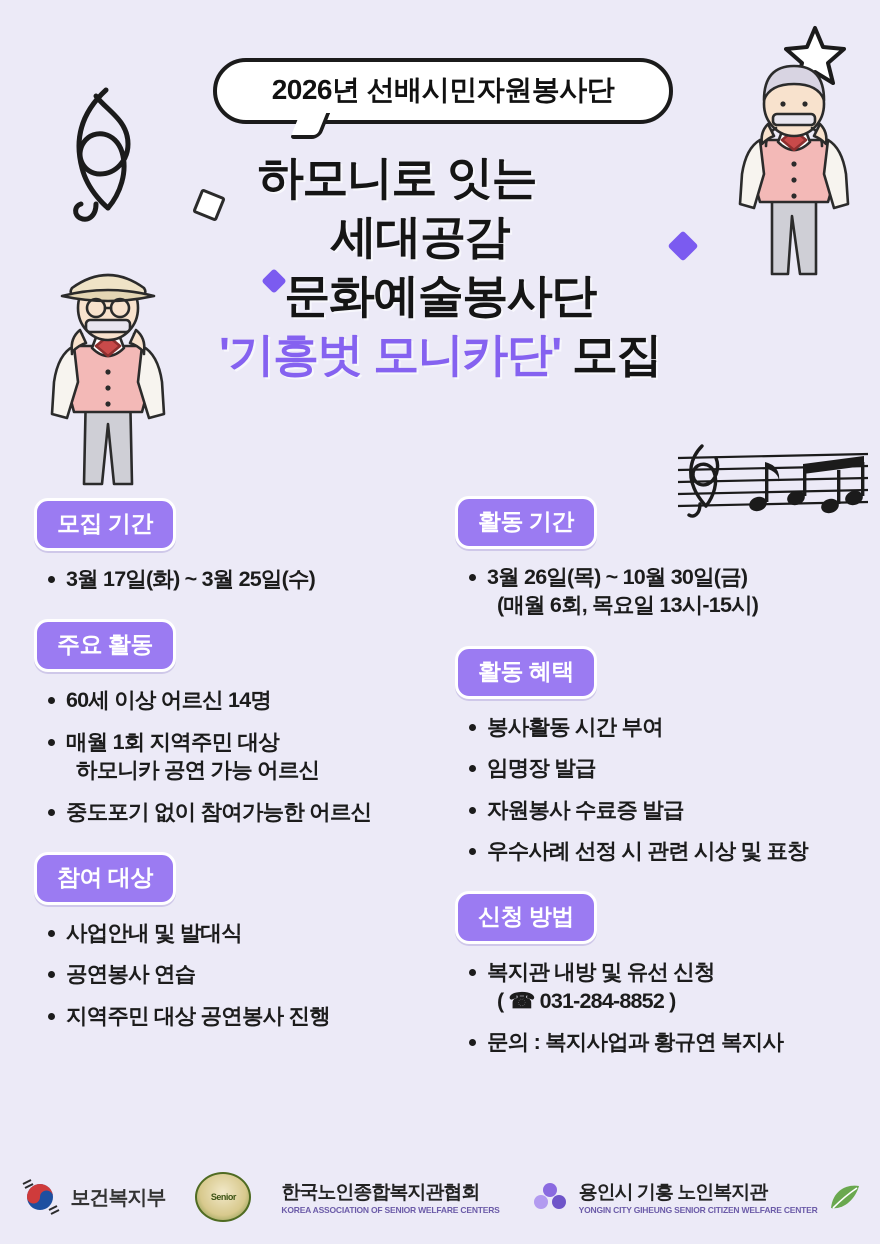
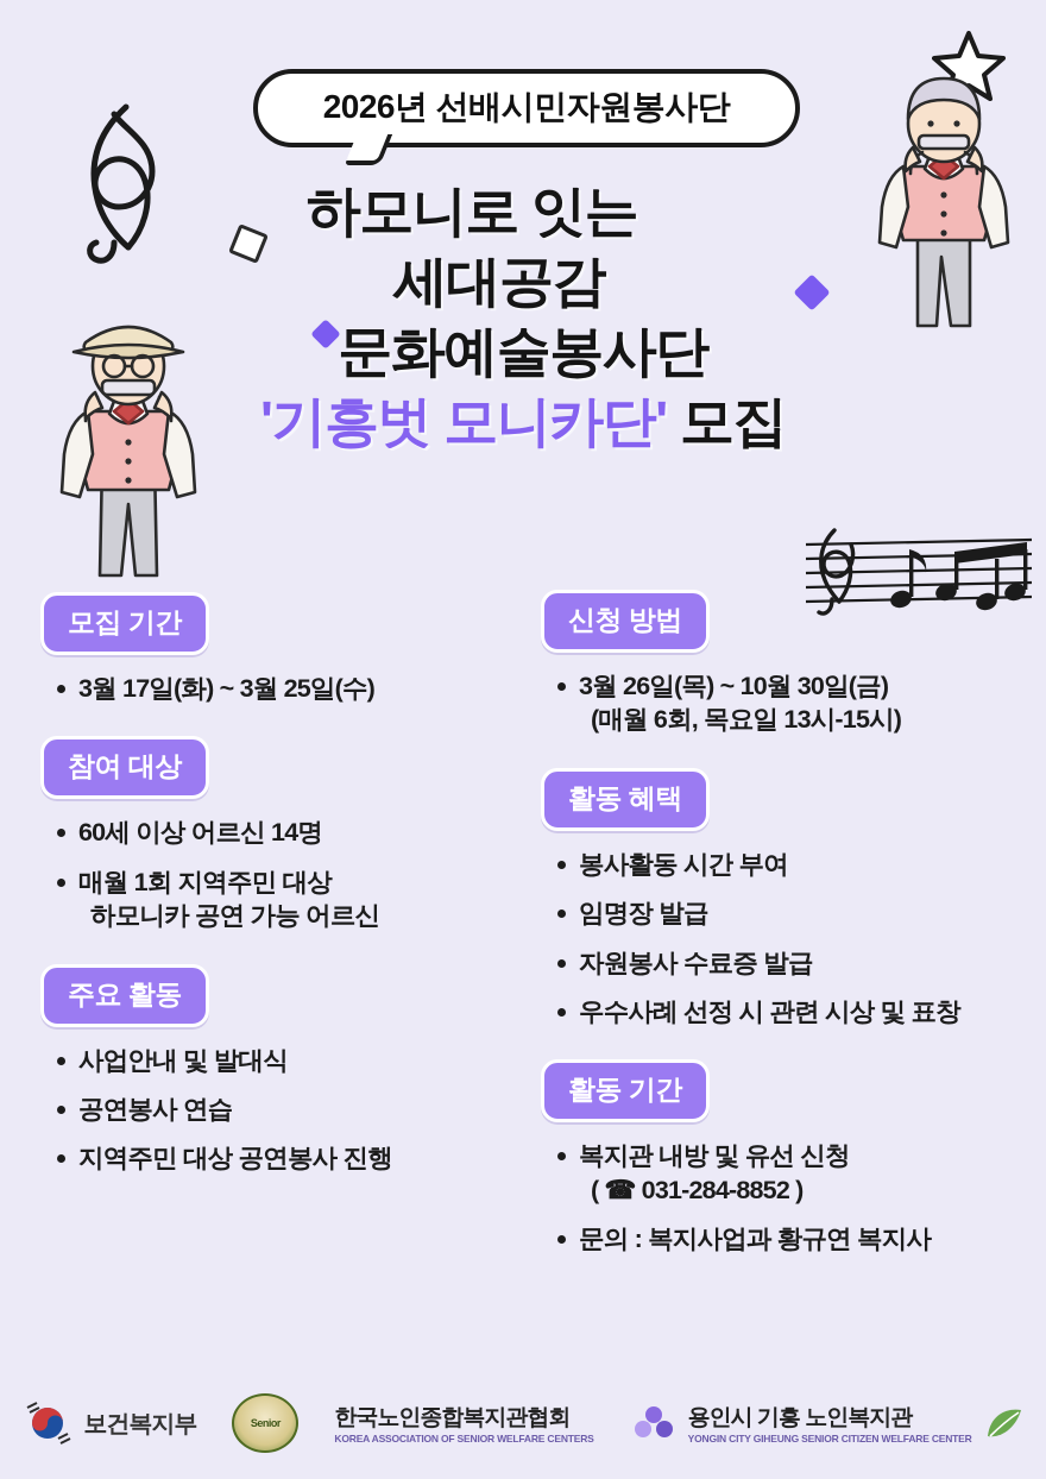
  2026년 선배시민자원봉사단
  하모니로 잇는
  세대공감
  문화예술봉사단
  '기흥벗 모니카단' 모집
  모집 기간
  3월 17일(화) ~ 3월 25일(수)
- 주요 활동
+ 참여 대상
  60세 이상 어르신 14명
  매월 1회 지역주민 대상
  하모니카 공연 가능 어르신
- 중도포기 없이 참여가능한 어르신
- 참여 대상
+ 주요 활동
  사업안내 및 발대식
  공연봉사 연습
  지역주민 대상 공연봉사 진행
- 활동 기간
+ 신청 방법
  3월 26일(목) ~ 10월 30일(금)
  (매월 6회, 목요일 13시-15시)
  활동 혜택
  봉사활동 시간 부여
  임명장 발급
  자원봉사 수료증 발급
  우수사례 선정 시 관련 시상 및 표창
- 신청 방법
+ 활동 기간
  복지관 내방 및 유선 신청
  ( ☎ 031-284-8852 )
  문의 : 복지사업과 황규연 복지사
  보건복지부
  Senior
  한국노인종합복지관협회
  KOREA ASSOCIATION OF SENIOR WELFARE CENTERS
  용인시 기흥 노인복지관
  YONGIN CITY GIHEUNG SENIOR CITIZEN WELFARE CENTER
